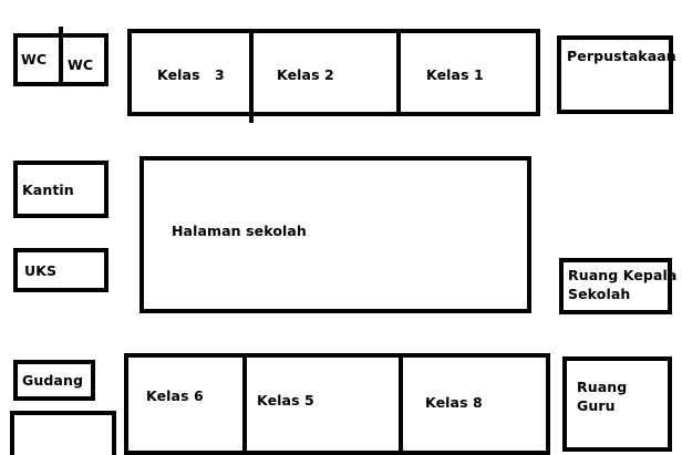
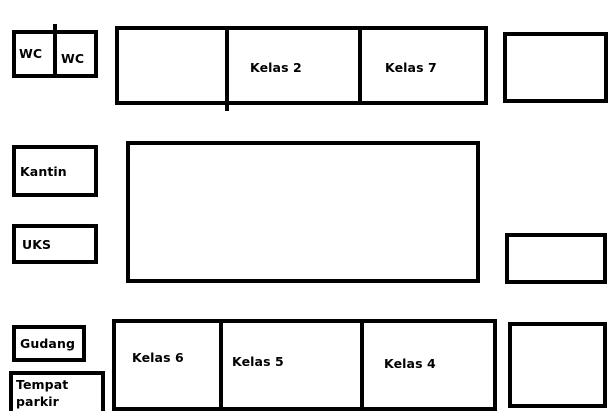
  WC
  WC
- Kelas 3
  Kelas 2
- Kelas 1
+ Kelas 7
- Perpustakaan
  Kantin
  UKS
- Halaman sekolah
- Ruang Kepala
- Sekolah
  Gudang
+ Tempat
+ parkir
  Kelas 6
  Kelas 5
- Kelas 8
+ Kelas 4
- Ruang
- Guru
